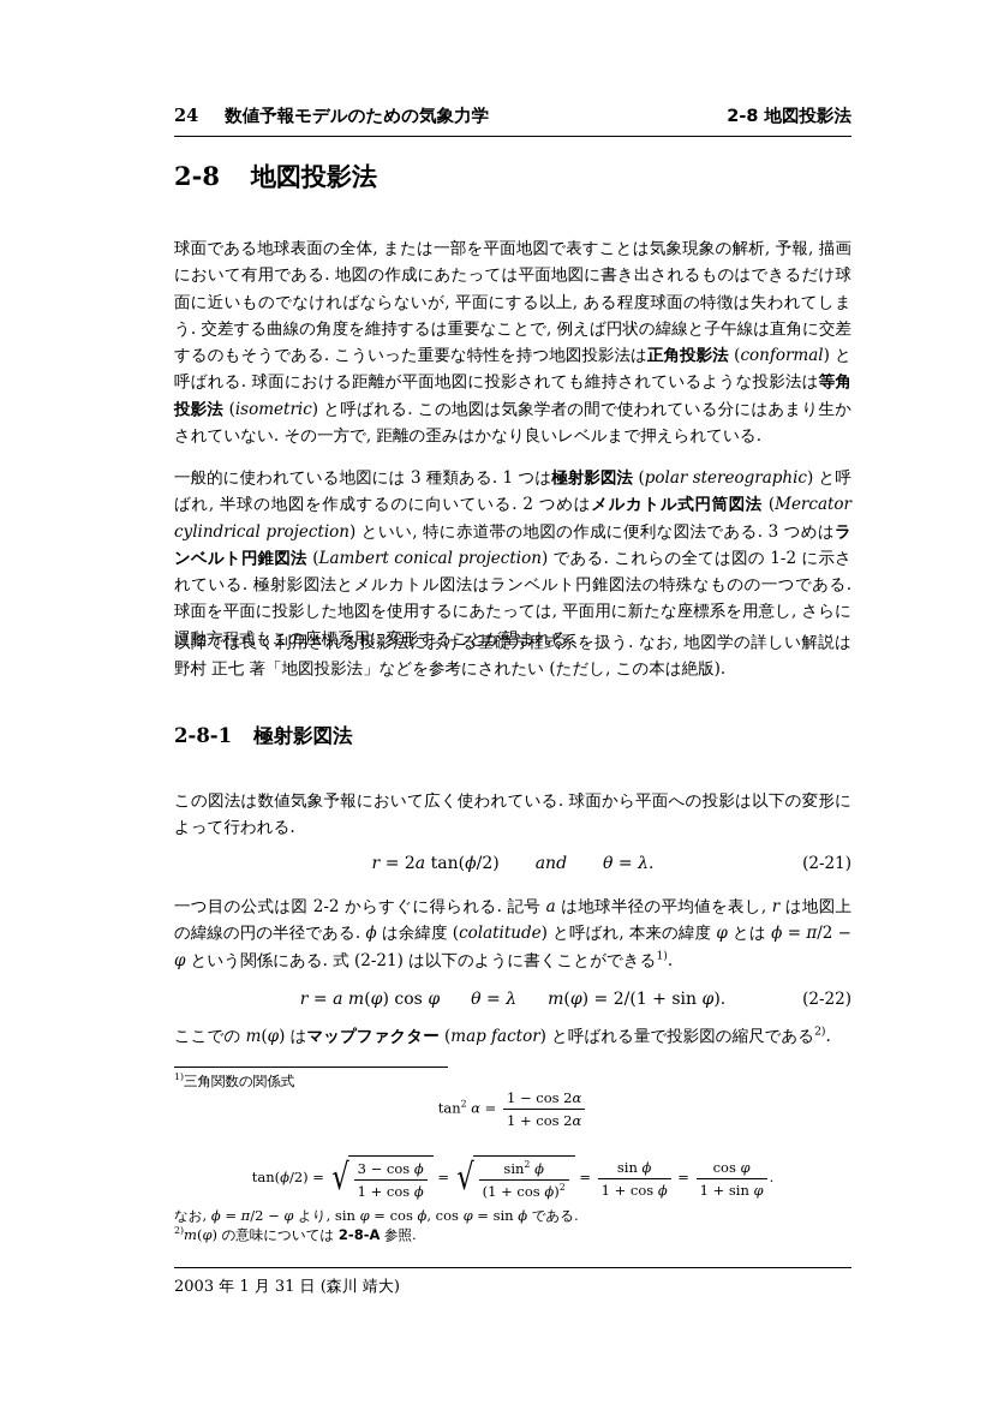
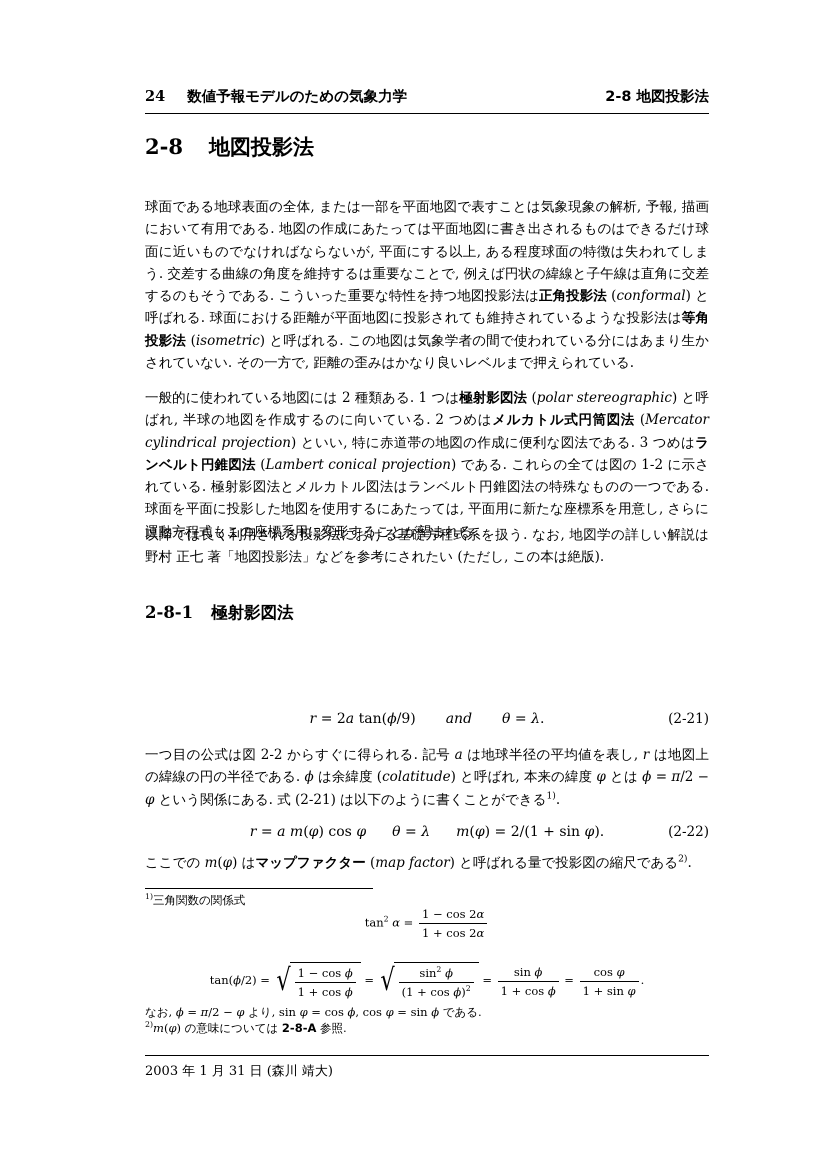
  24
  数値予報モデルのための気象力学
  2-8 地図投影法
  2-8 地図投影法
  球面である地球表面の全体, または一部を平面地図で表すことは気象現象の解析, 予報, 描画において有用である. 地図の作成にあたっては平面地図に書き出されるものはできるだけ球面に近いものでなければならないが, 平面にする以上, ある程度球面の特徴は失われてしまう. 交差する曲線の角度を維持するは重要なことで, 例えば円状の緯線と子午線は直角に交差するのもそうである. こういった重要な特性を持つ地図投影法は正角投影法 (conformal) と呼ばれる. 球面における距離が平面地図に投影されても維持されているような投影法は等角投影法 (isometric) と呼ばれる. この地図は気象学者の間で使われている分にはあまり生かされていない. その一方で, 距離の歪みはかなり良いレベルまで押えられている.
- 一般的に使われている地図には 3 種類ある. 1 つは極射影図法 (polar stereographic) と呼ばれ, 半球の地図を作成するのに向いている. 2 つめはメルカトル式円筒図法 (Mercator cylindrical projection) といい, 特に赤道帯の地図の作成に便利な図法である. 3 つめはランベルト円錐図法 (Lambert conical projection) である. これらの全ては図の 1-2 に示されている. 極射影図法とメルカトル図法はランベルト円錐図法の特殊なものの一つである. 球面を平面に投影した地図を使用するにあたっては, 平面用に新たな座標系を用意し, さらに運動方程式もこの座標系用に変形することが望まれる.
+ 一般的に使われている地図には 2 種類ある. 1 つは極射影図法 (polar stereographic) と呼ばれ, 半球の地図を作成するのに向いている. 2 つめはメルカトル式円筒図法 (Mercator cylindrical projection) といい, 特に赤道帯の地図の作成に便利な図法である. 3 つめはランベルト円錐図法 (Lambert conical projection) である. これらの全ては図の 1-2 に示されている. 極射影図法とメルカトル図法はランベルト円錐図法の特殊なものの一つである. 球面を平面に投影した地図を使用するにあたっては, 平面用に新たな座標系を用意し, さらに運動方程式もこの座標系用に変形することが望まれる.
  以降では良く利用される投影法における基礎方程式系を扱う. なお, 地図学の詳しい解説は 野村 正七 著「地図投影法」などを参考にされたい (ただし, この本は絶版).
  2-8-1 極射影図法
- この図法は数値気象予報において広く使われている. 球面から平面への投影は以下の変形によって行われる.
- r = 2a tan(ϕ/2) and θ = λ.
+ r = 2a tan(ϕ/9) and θ = λ.
  (2-21)
  一つ目の公式は図 2-2 からすぐに得られる. 記号 a は地球半径の平均値を表し, r は地図上の緯線の円の半径である. ϕ は余緯度 (colatitude) と呼ばれ, 本来の緯度 φ とは ϕ = π/2 − φ という関係にある. 式 (2-21) は以下のように書くことができる1).
  r = a m(φ) cos φ θ = λ m(φ) = 2/(1 + sin φ).
  (2-22)
  ここでの m(φ) はマップファクター (map factor) と呼ばれる量で投影図の縮尺である2).
  1)三角関数の関係式
  tan2 α =
  1 − cos 2α
  1 + cos 2α
  tan(ϕ/2) =
  √
- 3 − cos ϕ
+ 1 − cos ϕ
  1 + cos ϕ
  =
  √
  sin2 ϕ
  (1 + cos ϕ)2
  =
  sin ϕ
  1 + cos ϕ
  =
  cos φ
  1 + sin φ
  .
  なお, ϕ = π/2 − φ より, sin φ = cos ϕ, cos φ = sin ϕ である.
  2)m(φ) の意味については 2-8-A 参照.
  2003 年 1 月 31 日 (森川 靖大)
